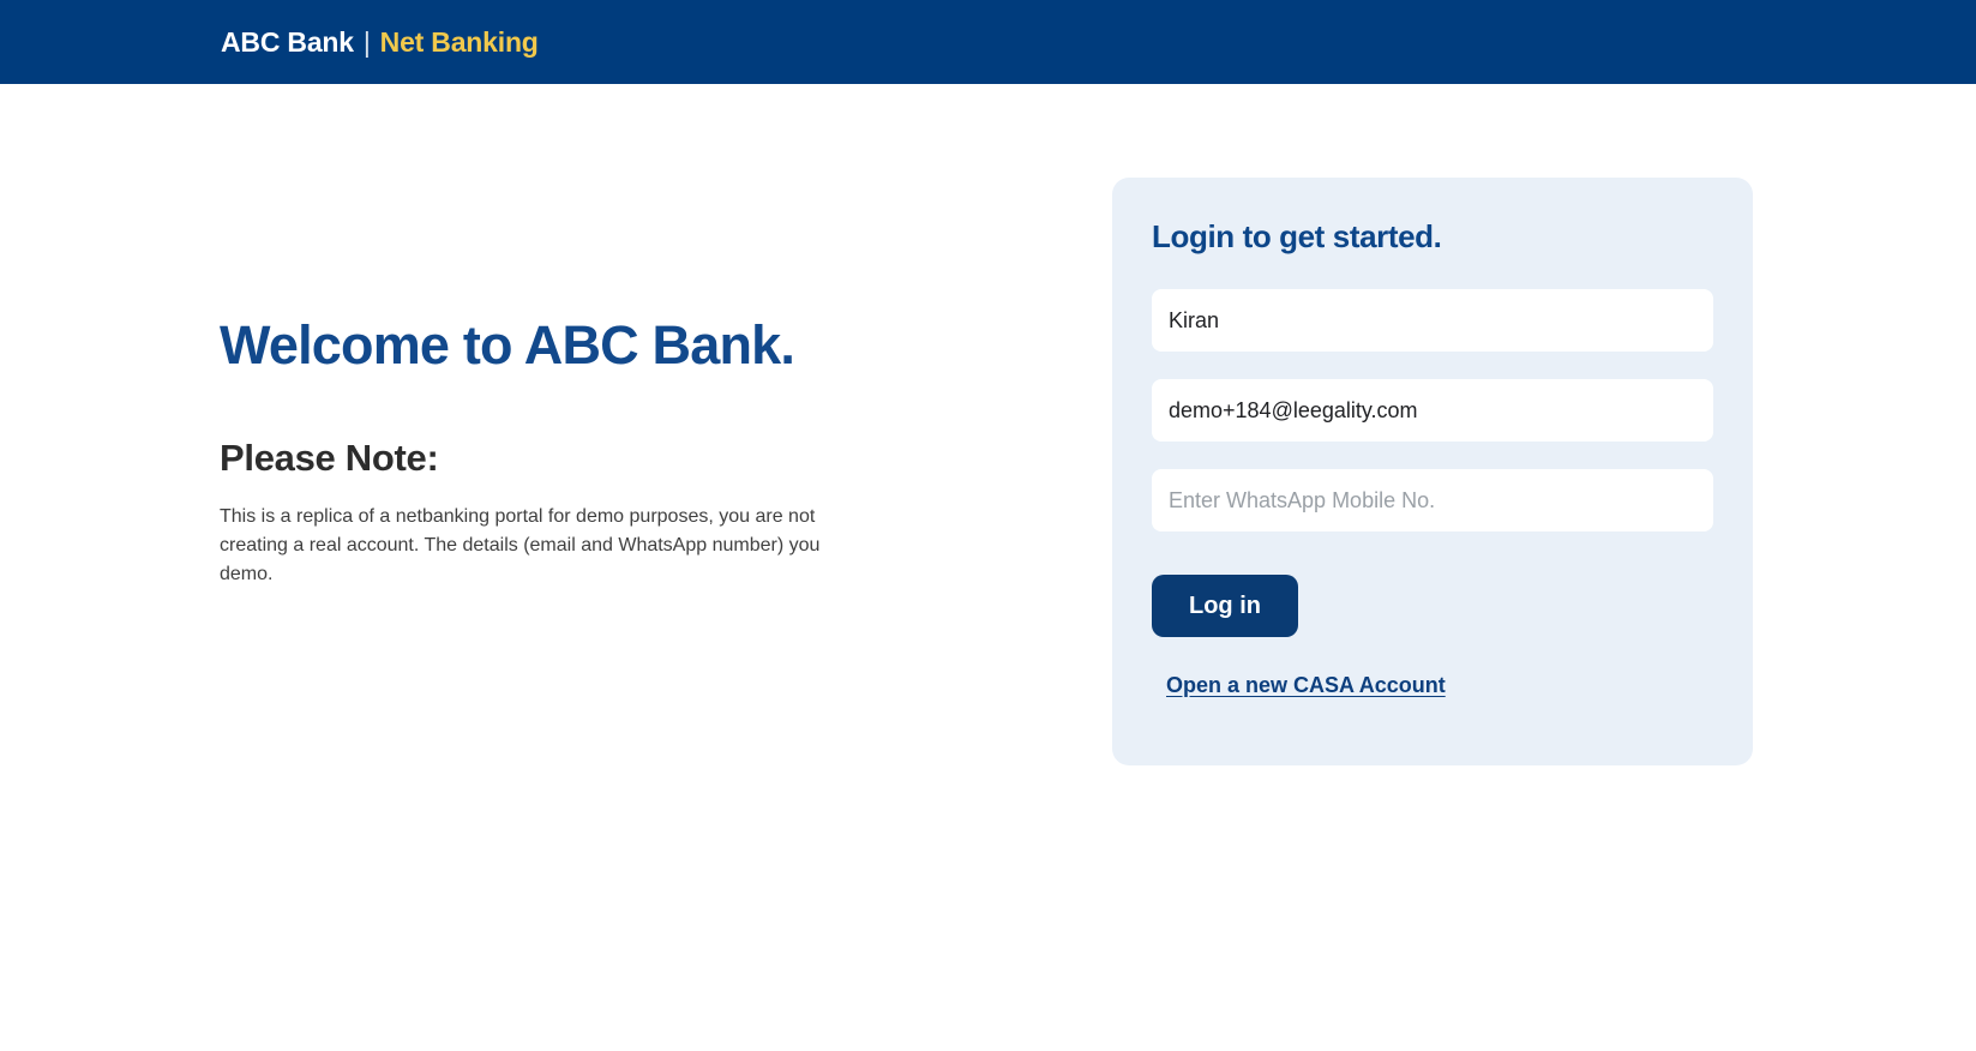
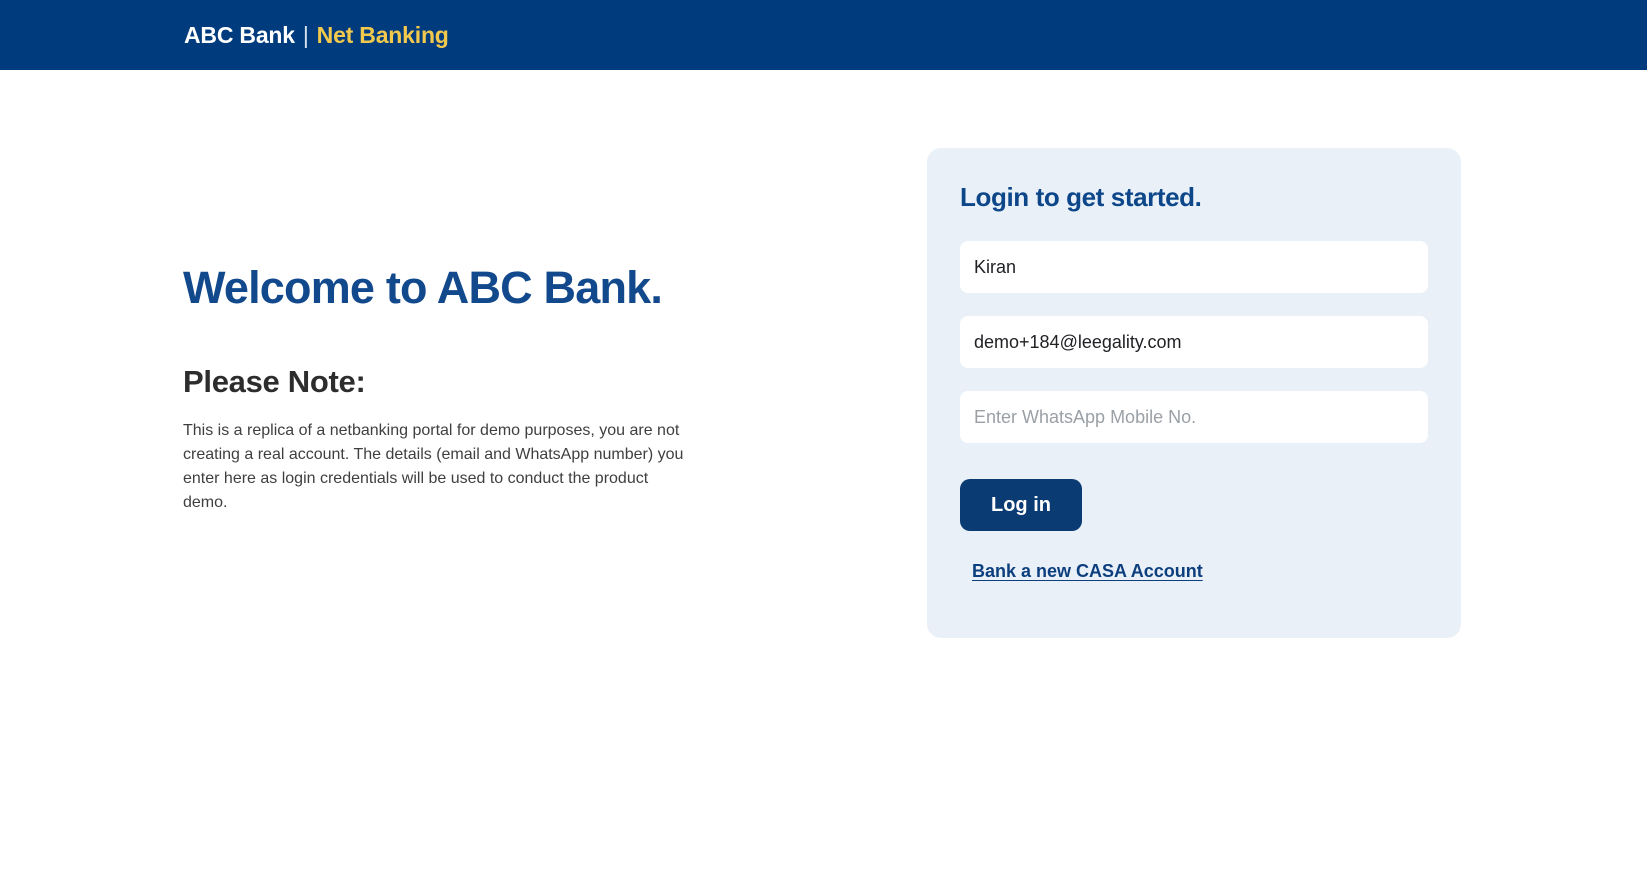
  ABC Bank | Net Banking
  Welcome to ABC Bank.
  Please Note:
  This is a replica of a netbanking portal for demo purposes, you are not
  creating a real account. The details (email and WhatsApp number) you
+ enter here as login credentials will be used to conduct the product
  demo.
  Login to get started.
  Kiran
  demo+184@leegality.com
  Enter WhatsApp Mobile No.
  Log in
- Open a new CASA Account
+ Bank a new CASA Account
